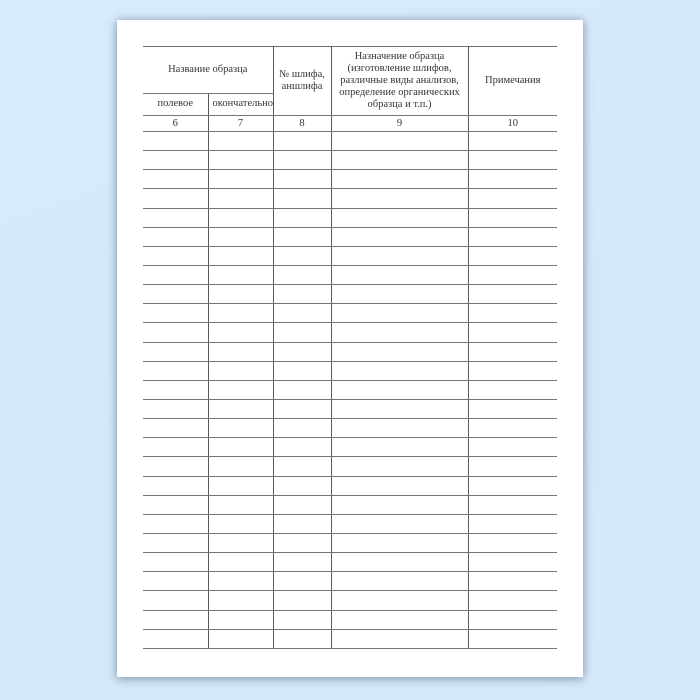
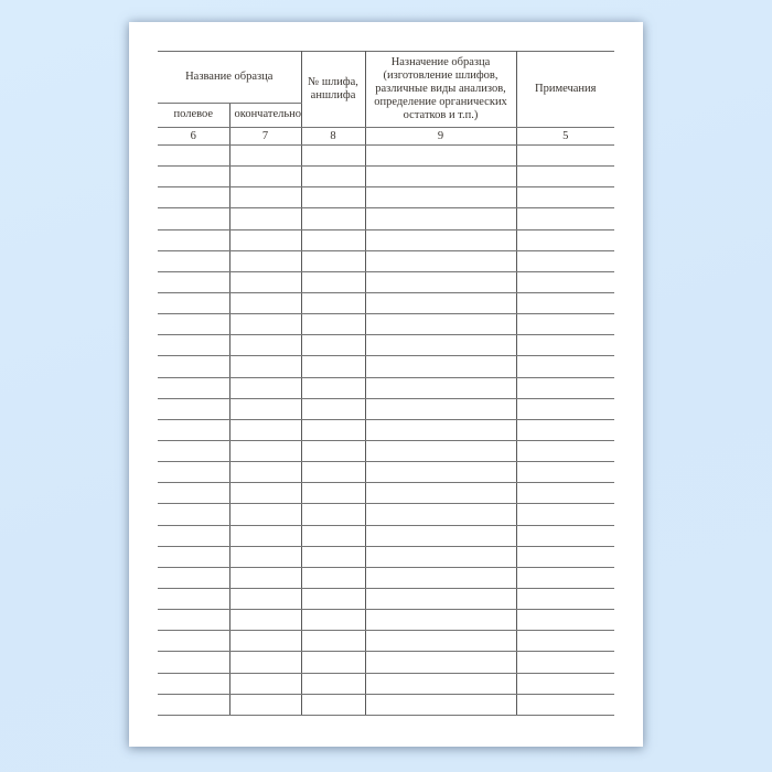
- Название образца	№ шлифа, аншлифа	Назначение образца (изготовление шлифов, различные виды анализов, определение органических образца и т.п.)	Примечания
+ Название образца	№ шлифа, аншлифа	Назначение образца (изготовление шлифов, различные виды анализов, определение органических остатков и т.п.)	Примечания
  полевое	окончательно
- 6	7	8	9	10
+ 6	7	8	9	5
